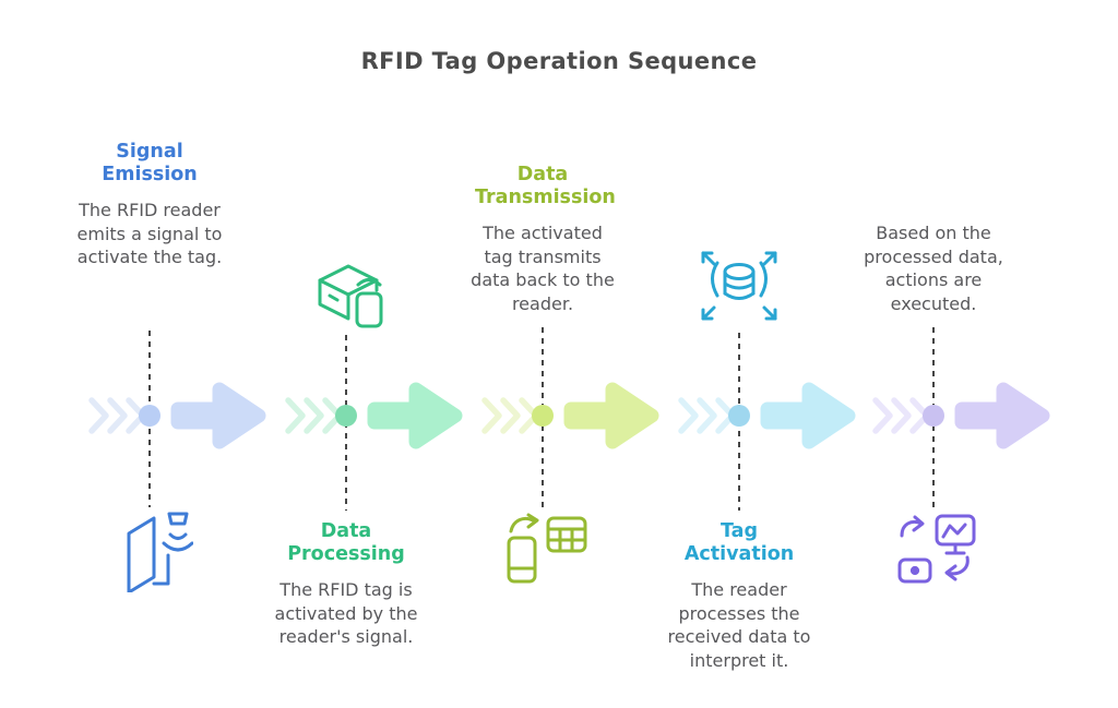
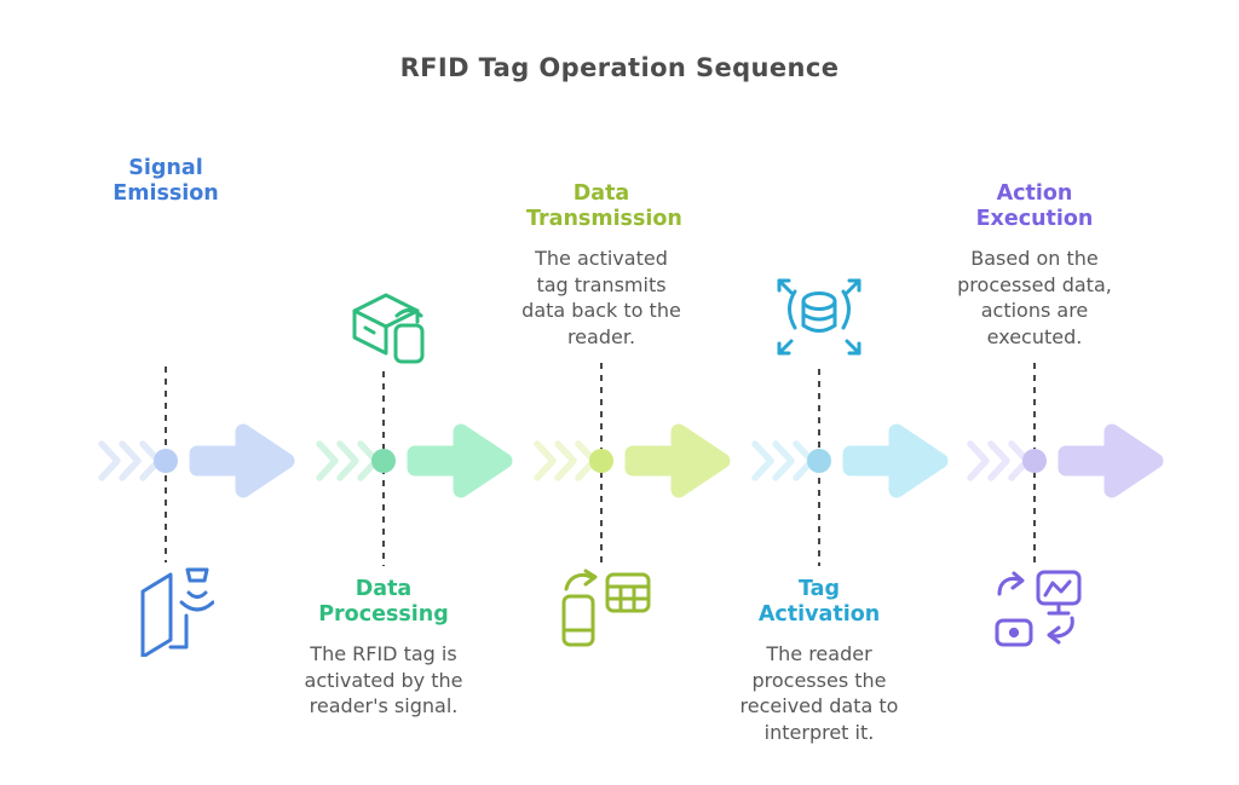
  RFID Tag Operation Sequence
  Signal Emission
- The RFID reader emits a signal to activate the tag.
  Data Processing
  The RFID tag is activated by the reader's signal.
  Data Transmission
  The activated tag transmits data back to the reader.
  Tag Activation
  The reader processes the received data to interpret it.
+ Action Execution
  Based on the processed data, actions are executed.
